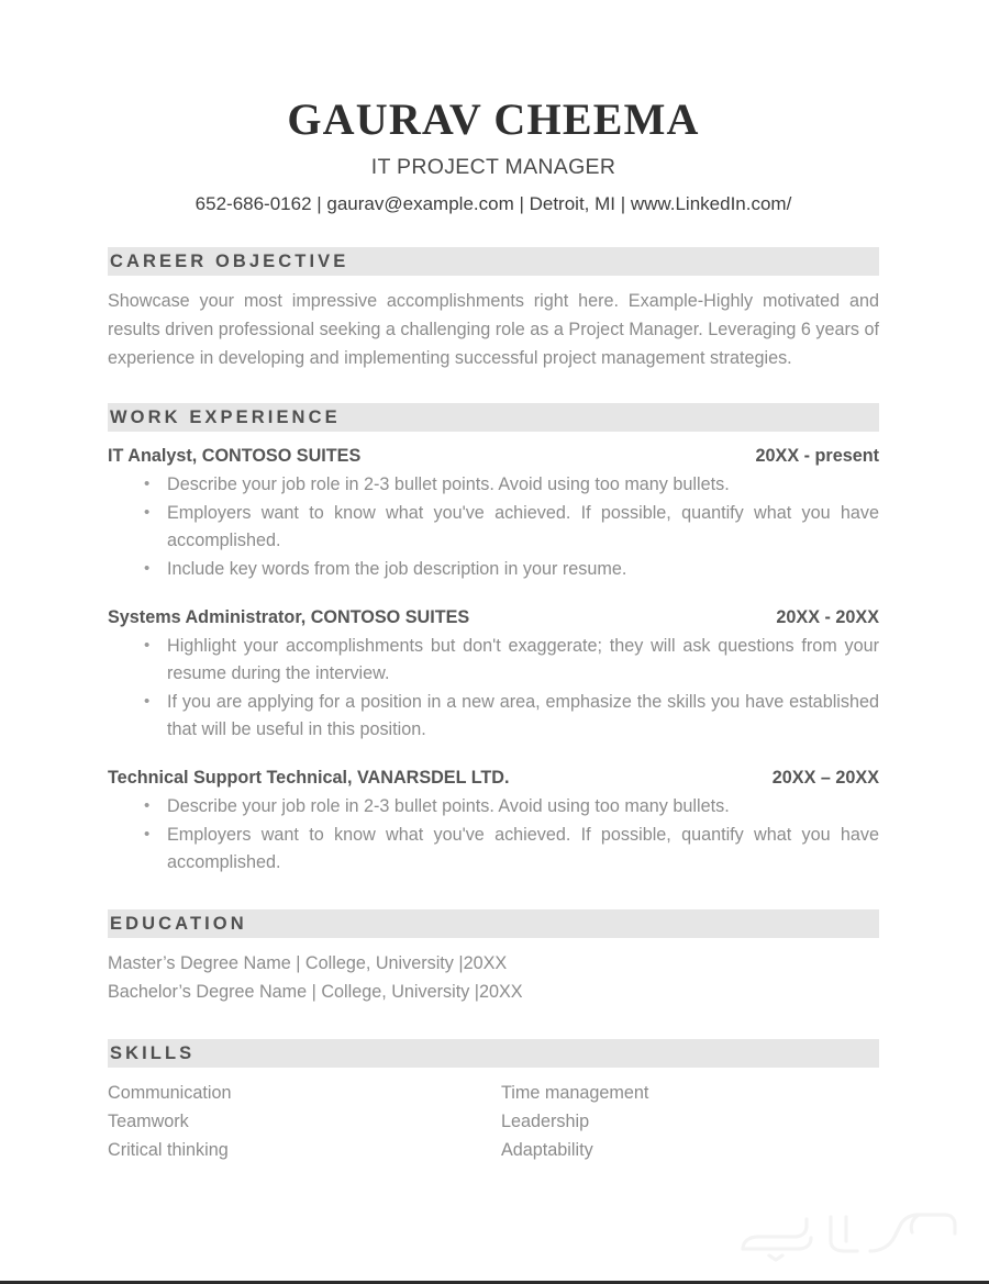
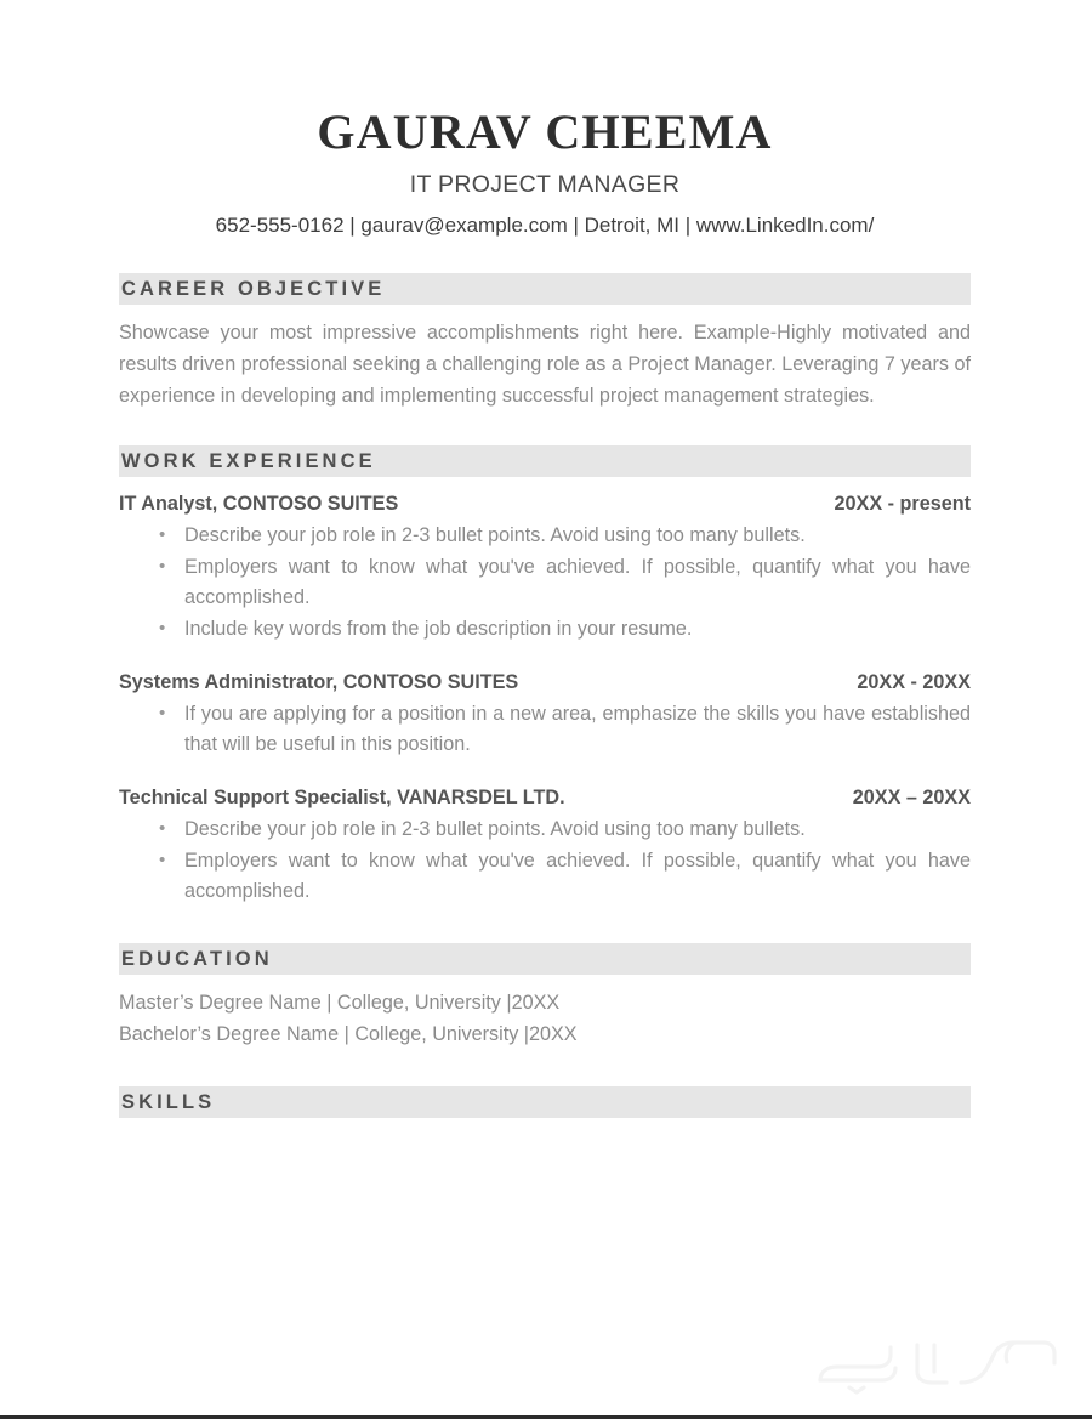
  GAURAV CHEEMA
  IT PROJECT MANAGER
- 652-686-0162 | gaurav@example.com | Detroit, MI | www.LinkedIn.com/
+ 652-555-0162 | gaurav@example.com | Detroit, MI | www.LinkedIn.com/
  CAREER OBJECTIVE
- Showcase your most impressive accomplishments right here. Example-Highly motivated and results driven professional seeking a challenging role as a Project Manager. Leveraging 6 years of experience in developing and implementing successful project management strategies.
+ Showcase your most impressive accomplishments right here. Example-Highly motivated and results driven professional seeking a challenging role as a Project Manager. Leveraging 7 years of experience in developing and implementing successful project management strategies.
  WORK EXPERIENCE
  IT Analyst, CONTOSO SUITES
  20XX - present
  Describe your job role in 2-3 bullet points. Avoid using too many bullets.
  Employers want to know what you've achieved. If possible, quantify what you have accomplished.
  Include key words from the job description in your resume.
  Systems Administrator, CONTOSO SUITES
  20XX - 20XX
- Highlight your accomplishments but don't exaggerate; they will ask questions from your resume during the interview.
  If you are applying for a position in a new area, emphasize the skills you have established that will be useful in this position.
- Technical Support Technical, VANARSDEL LTD.
+ Technical Support Specialist, VANARSDEL LTD.
  20XX – 20XX
  Describe your job role in 2-3 bullet points. Avoid using too many bullets.
  Employers want to know what you've achieved. If possible, quantify what you have accomplished.
  EDUCATION
  Master’s Degree Name | College, University |20XX
  Bachelor’s Degree Name | College, University |20XX
  SKILLS
- Communication
- Time management
- Teamwork
- Leadership
- Critical thinking
- Adaptability
